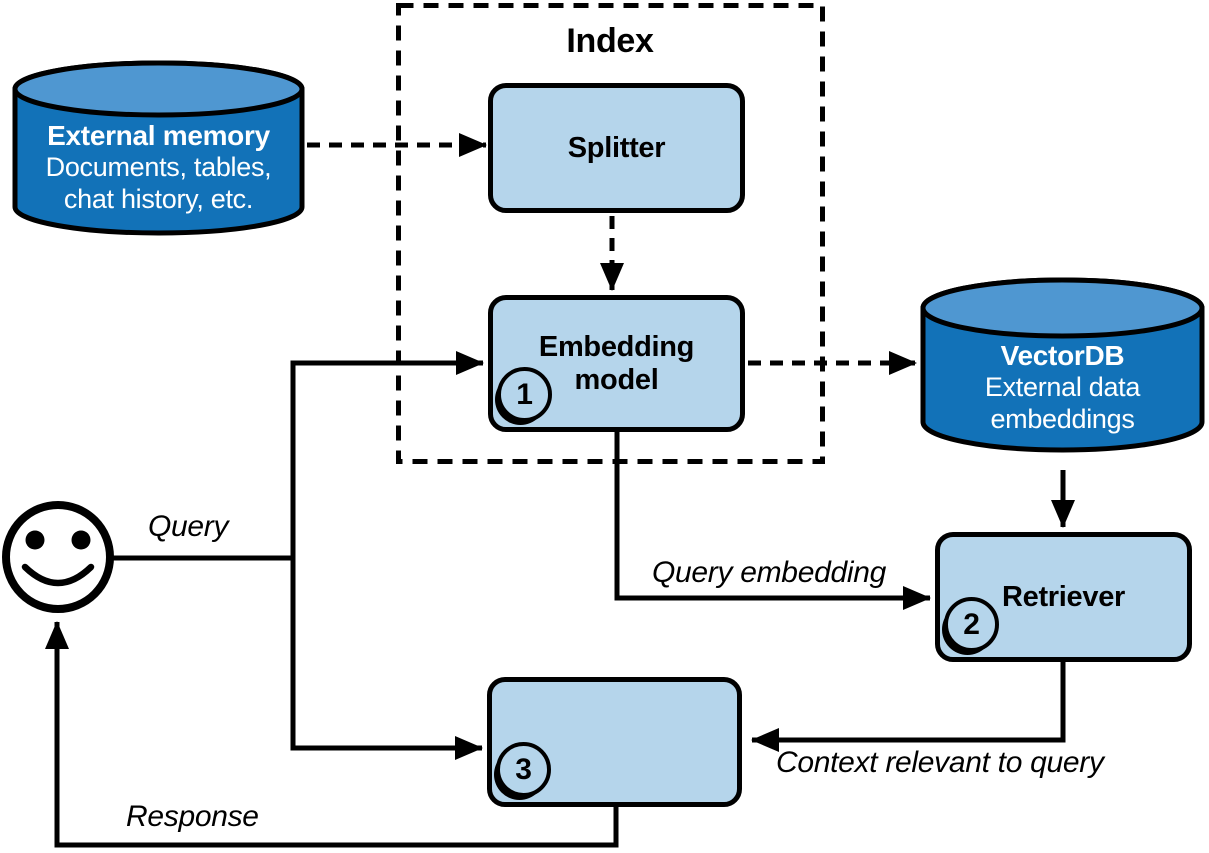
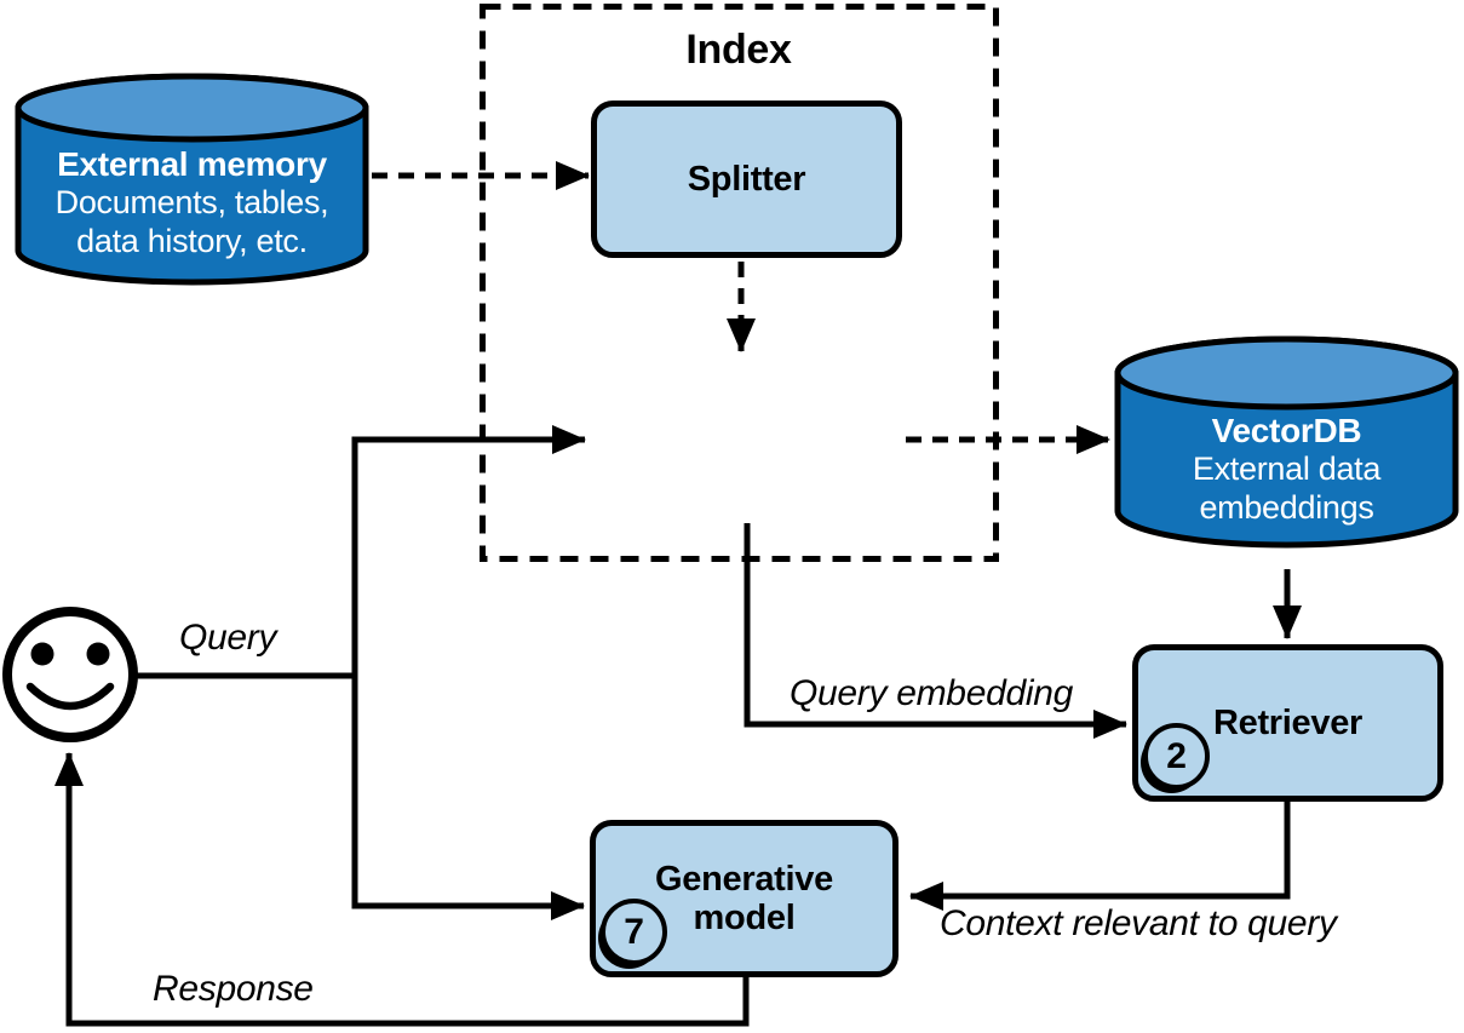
  Index
  External memory
- Documents, tables, chat history, etc.
+ Documents, tables, data history, etc.
  Splitter
- Embedding model
- 1
  VectorDB
  External data embeddings
  Retriever
  2
+ Generative model
- 3
+ 7
  Query
  Query embedding
  Context relevant to query
  Response
